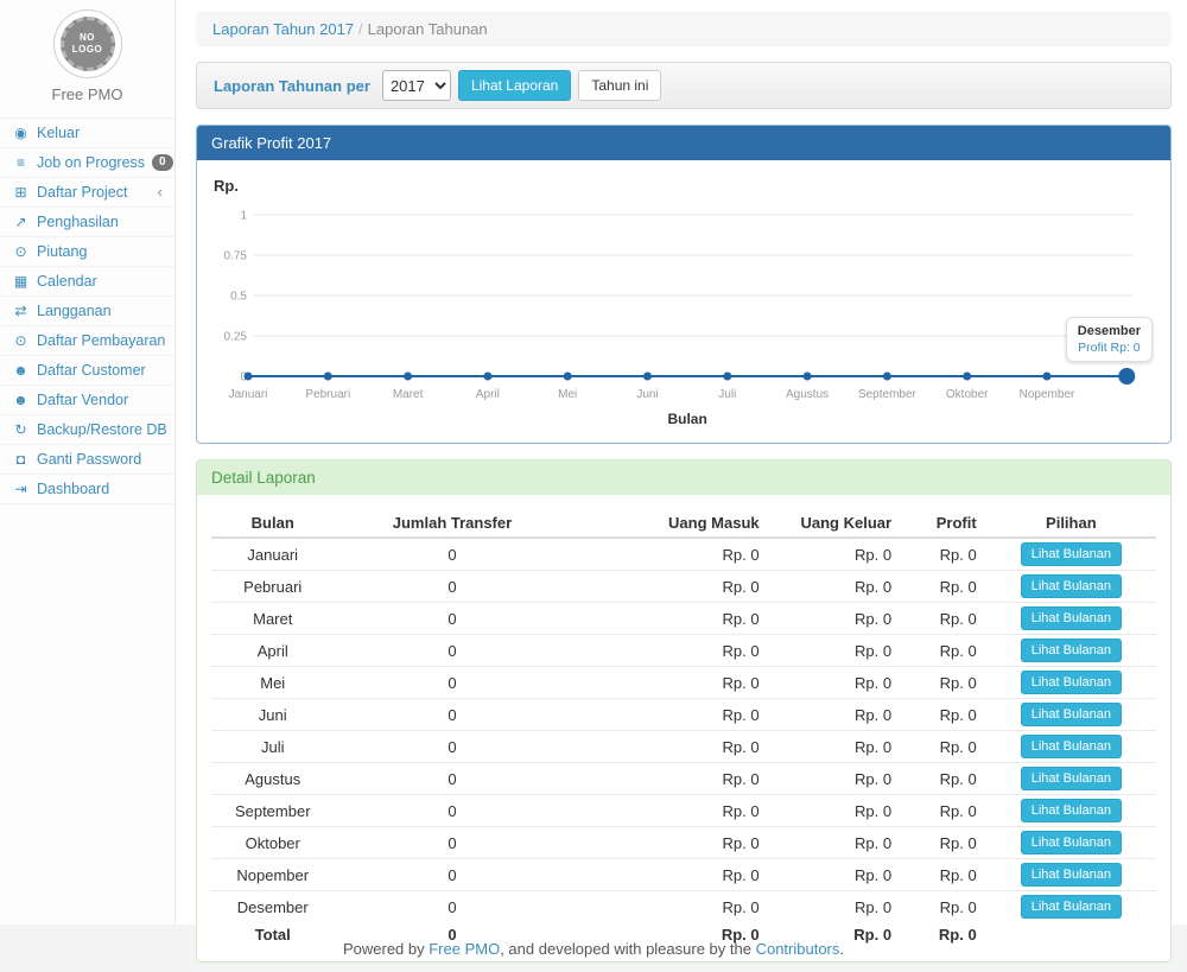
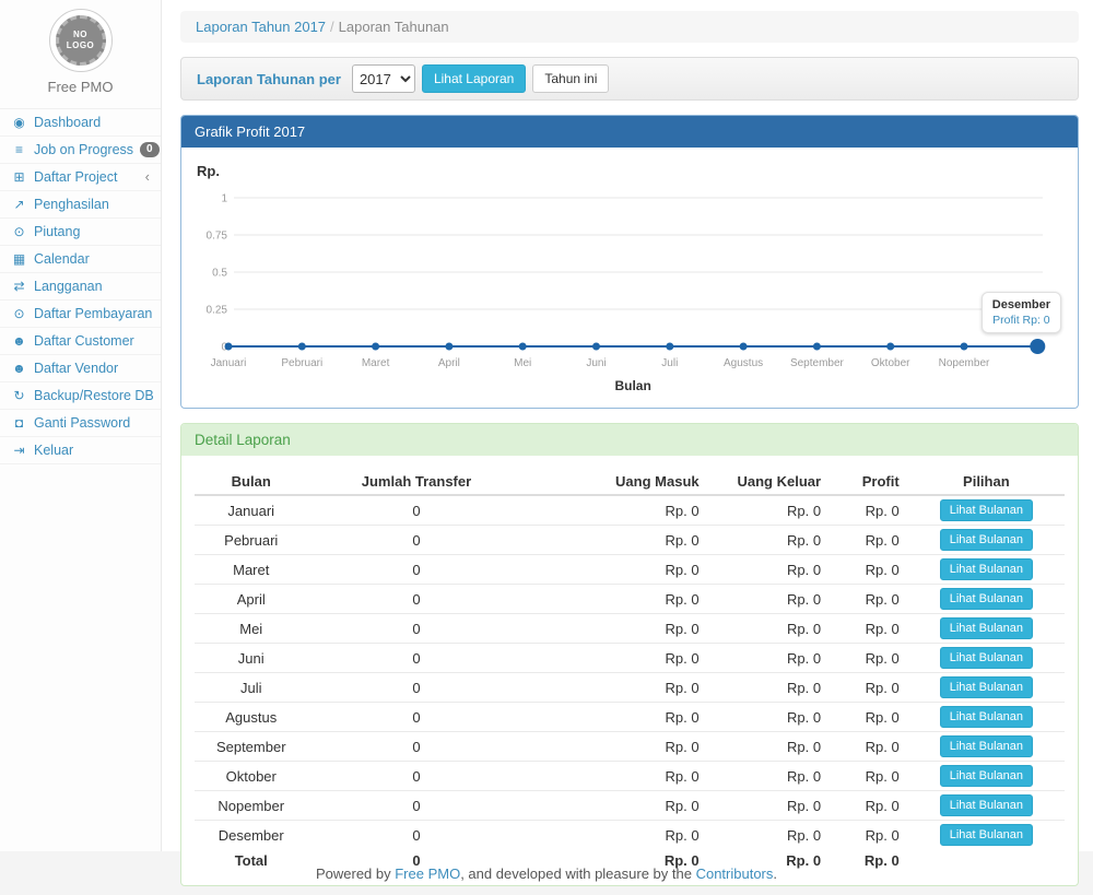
  NO
  LOGO
  Free PMO
  ◉
- Keluar
+ Dashboard
  ≡
  Job on Progress
  0
  ⊞
  Daftar Project
  ‹
  ↗
  Penghasilan
  ⊙
  Piutang
  ▦
  Calendar
  ⇄
  Langganan
  ⊙
  Daftar Pembayaran
  ☻
  Daftar Customer
  ☻
  Daftar Vendor
  ↻
  Backup/Restore DB
  ◘
  Ganti Password
  ⇥
- Dashboard
+ Keluar
  Laporan Tahun 2017 / Laporan Tahunan
  Laporan Tahunan per
  2017
  Lihat Laporan
  Tahun ini
  Grafik Profit 2017
  Rp.
  0
  0.25
  0.5
  0.75
  1
  Januari
  Pebruari
  Maret
  April
  Mei
  Juni
  Juli
  Agustus
  September
  Oktober
  Nopember
  Bulan
  Desember
  Profit Rp: 0
  Detail Laporan
  Bulan	Jumlah Transfer	Uang Masuk	Uang Keluar	Profit	Pilihan
  Januari	0	Rp. 0	Rp. 0	Rp. 0	Lihat Bulanan
  Pebruari	0	Rp. 0	Rp. 0	Rp. 0	Lihat Bulanan
  Maret	0	Rp. 0	Rp. 0	Rp. 0	Lihat Bulanan
  April	0	Rp. 0	Rp. 0	Rp. 0	Lihat Bulanan
  Mei	0	Rp. 0	Rp. 0	Rp. 0	Lihat Bulanan
  Juni	0	Rp. 0	Rp. 0	Rp. 0	Lihat Bulanan
  Juli	0	Rp. 0	Rp. 0	Rp. 0	Lihat Bulanan
  Agustus	0	Rp. 0	Rp. 0	Rp. 0	Lihat Bulanan
  September	0	Rp. 0	Rp. 0	Rp. 0	Lihat Bulanan
  Oktober	0	Rp. 0	Rp. 0	Rp. 0	Lihat Bulanan
  Nopember	0	Rp. 0	Rp. 0	Rp. 0	Lihat Bulanan
  Desember	0	Rp. 0	Rp. 0	Rp. 0	Lihat Bulanan
  Total	0	Rp. 0	Rp. 0	Rp. 0
  Powered by Free PMO, and developed with pleasure by the Contributors.
